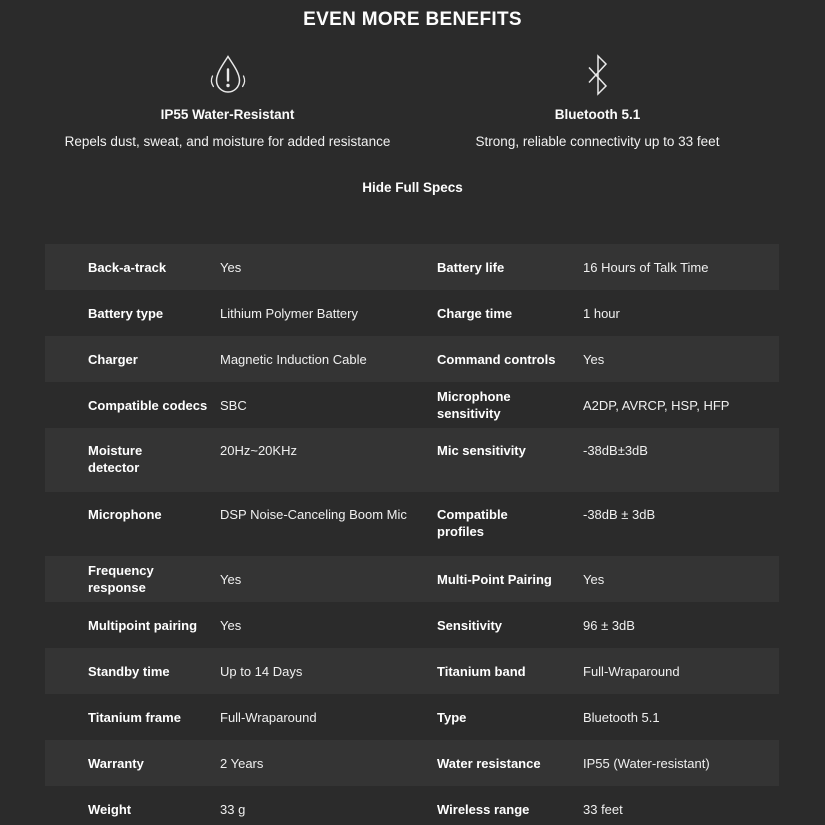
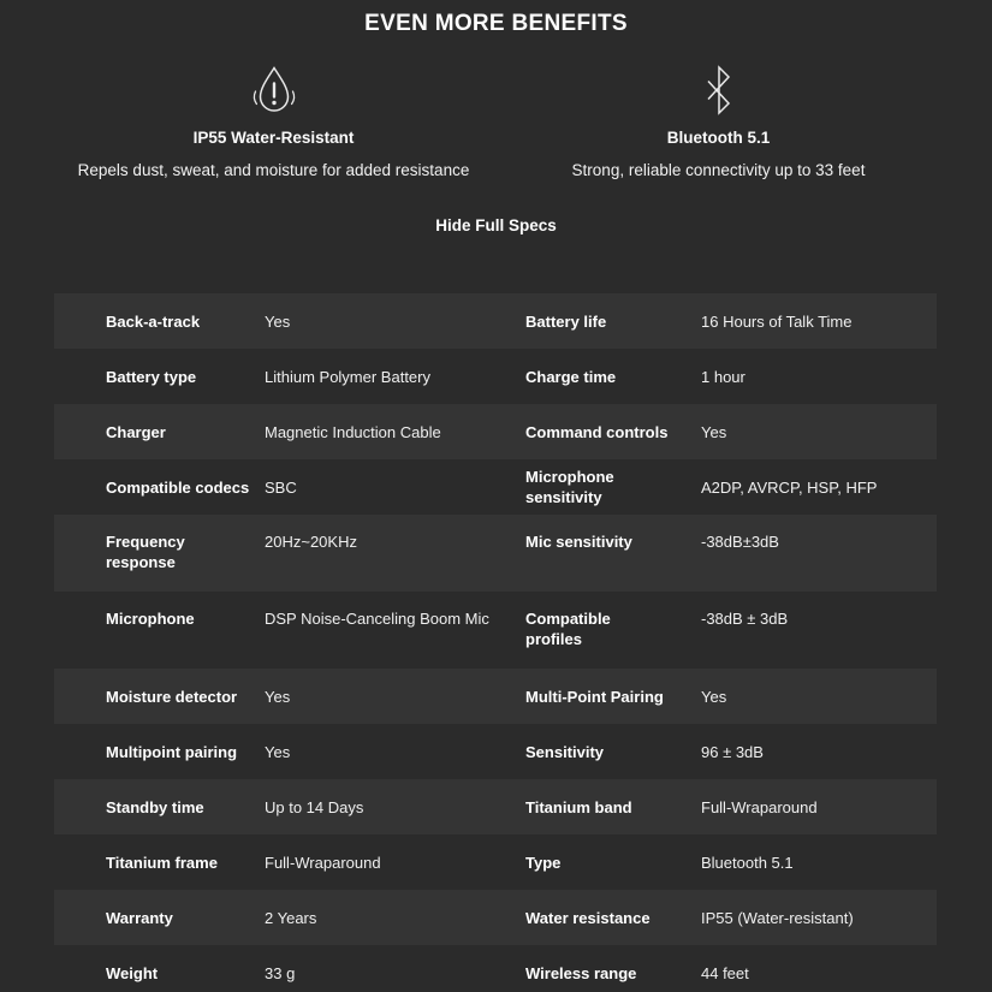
  EVEN MORE BENEFITS
  IP55 Water-Resistant
  Repels dust, sweat, and moisture for added resistance
  Bluetooth 5.1
  Strong, reliable connectivity up to 33 feet
  Hide Full Specs
  Back-a-track
  Yes
  Battery life
  16 Hours of Talk Time
  Battery type
  Lithium Polymer Battery
  Charge time
  1 hour
  Charger
  Magnetic Induction Cable
  Command controls
  Yes
  Compatible codecs
  SBC
  Microphone sensitivity
  A2DP, AVRCP, HSP, HFP
- Moisture detector
+ Frequency response
  20Hz~20KHz
  Mic sensitivity
  -38dB±3dB
  Microphone
  DSP Noise-Canceling Boom Mic
  Compatible profiles
  -38dB ± 3dB
- Frequency response
+ Moisture detector
  Yes
  Multi-Point Pairing
  Yes
  Multipoint pairing
  Yes
  Sensitivity
  96 ± 3dB
  Standby time
  Up to 14 Days
  Titanium band
  Full-Wraparound
  Titanium frame
  Full-Wraparound
  Type
  Bluetooth 5.1
  Warranty
  2 Years
  Water resistance
  IP55 (Water-resistant)
  Weight
  33 g
  Wireless range
- 33 feet
+ 44 feet
